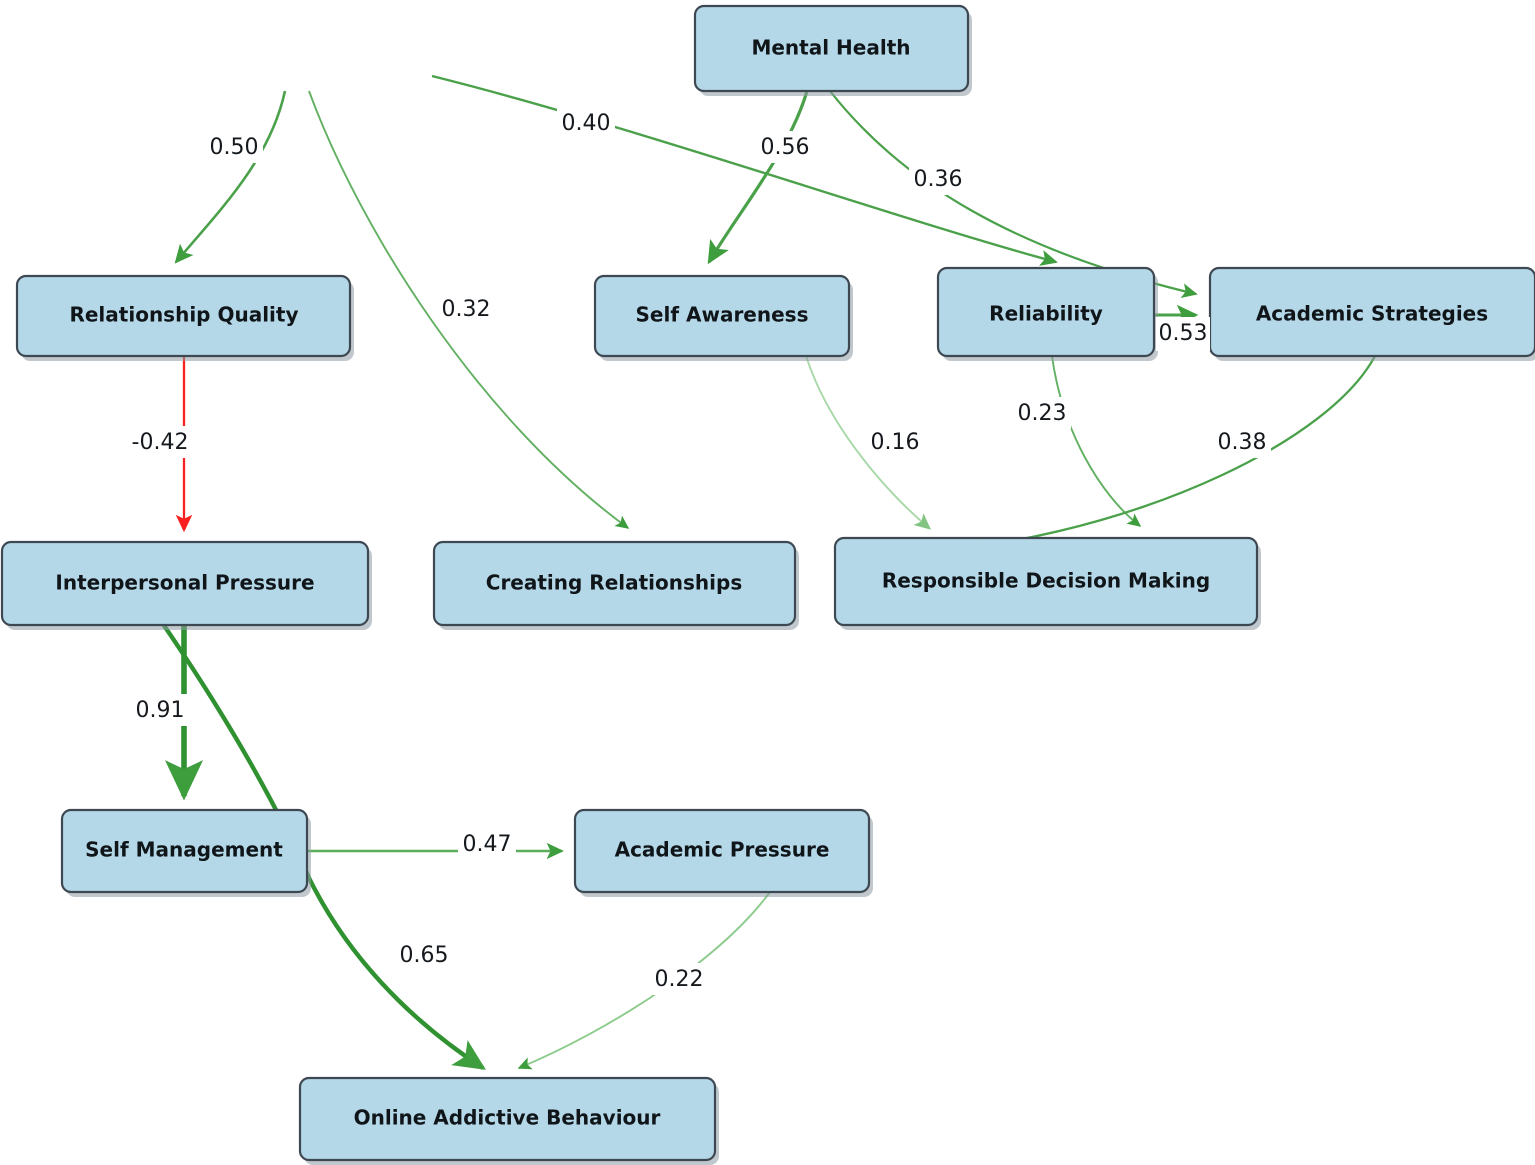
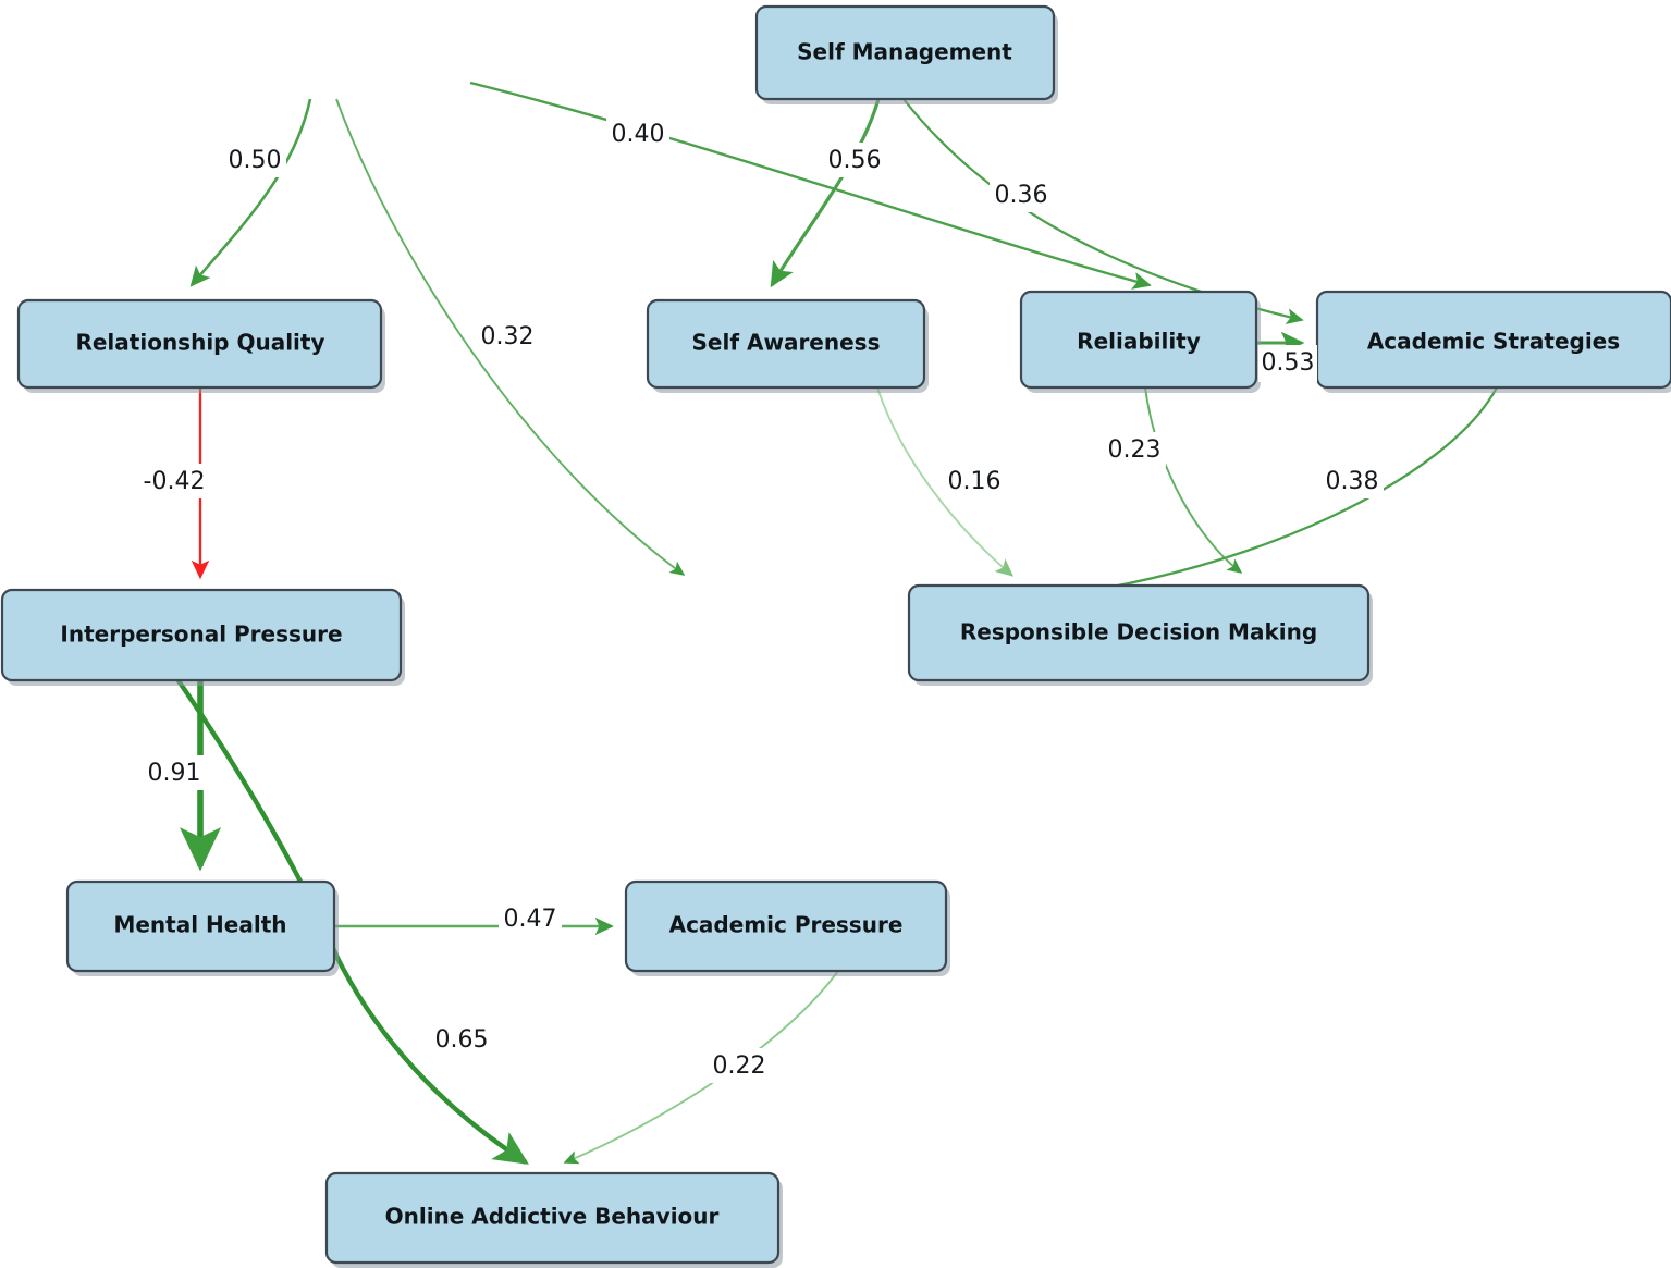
- Mental Health
+ Self Management
  Relationship Quality
  Self Awareness
  Reliability
  Academic Strategies
  Interpersonal Pressure
- Creating Relationships
  Responsible Decision Making
- Self Management
+ Mental Health
  Academic Pressure
  Online Addictive Behaviour
  0.50
  0.40
  0.32
  0.56
  0.36
  -0.42
  0.16
  0.53
  0.23
  0.38
  0.91
  0.47
  0.65
  0.22
